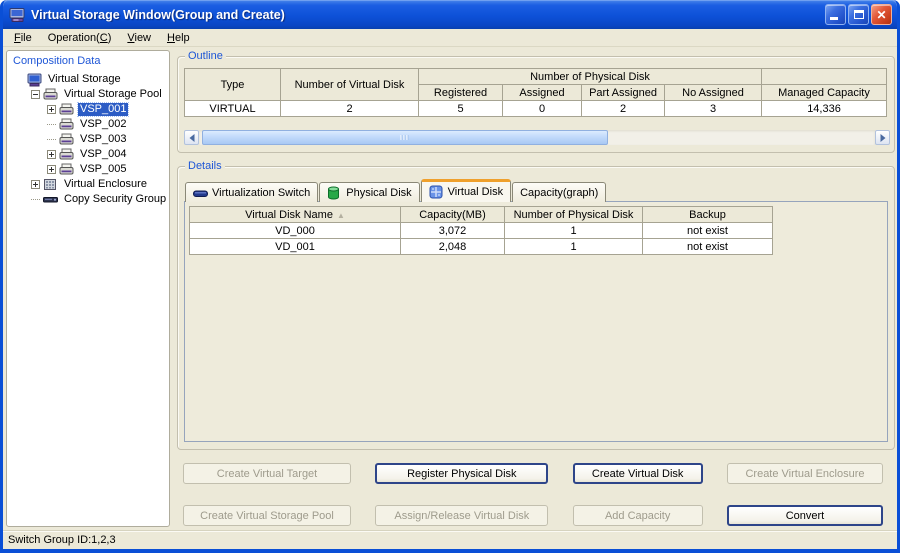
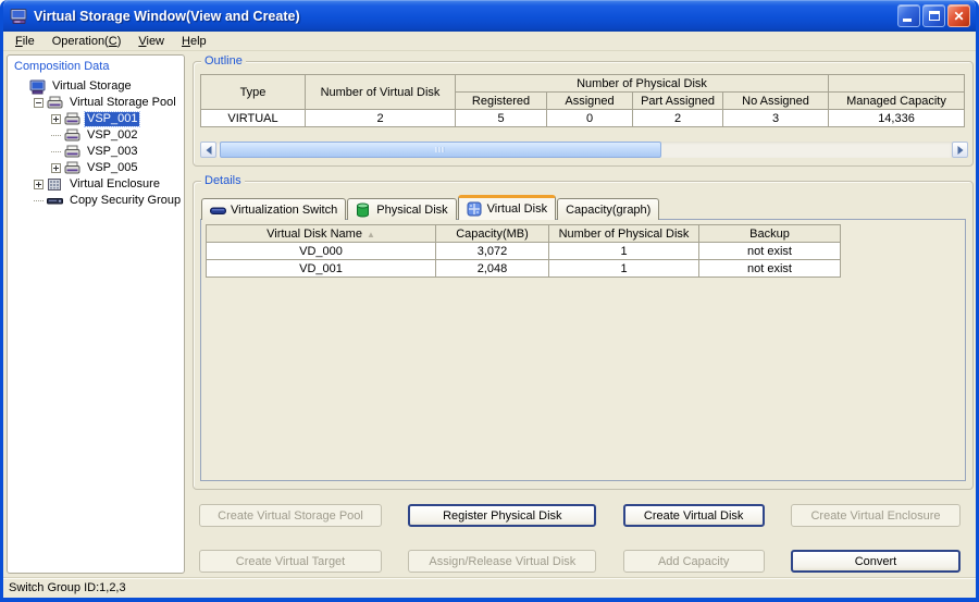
- Virtual Storage Window(Group and Create)
+ Virtual Storage Window(View and Create)
  ✕
  File
  Operation(C)
  View
  Help
  Composition Data
  Virtual Storage
  Virtual Storage Pool
  VSP_001
  VSP_002
  VSP_003
- VSP_004
  VSP_005
  Virtual Enclosure
  Copy Security Group
  Outline
  Type	Number of Virtual Disk	Number of Physical Disk
  Registered	Assigned	Part Assigned	No Assigned	Managed Capacity
  VIRTUAL	2	5	0	2	3	14,336
  Details
  Virtualization Switch
  Physical Disk
  Virtual Disk
  Capacity(graph)
  Virtual Disk Name ▲	Capacity(MB)	Number of Physical Disk	Backup
  VD_000	3,072	1	not exist
  VD_001	2,048	1	not exist
- Create Virtual Target
+ Create Virtual Storage Pool
  Register Physical Disk
  Create Virtual Disk
  Create Virtual Enclosure
- Create Virtual Storage Pool
+ Create Virtual Target
  Assign/Release Virtual Disk
  Add Capacity
  Convert
  Switch Group ID:1,2,3
